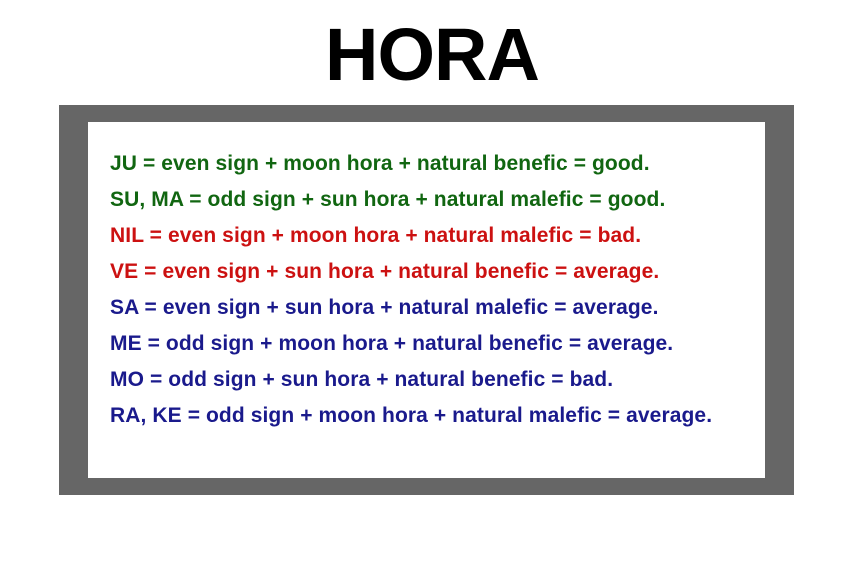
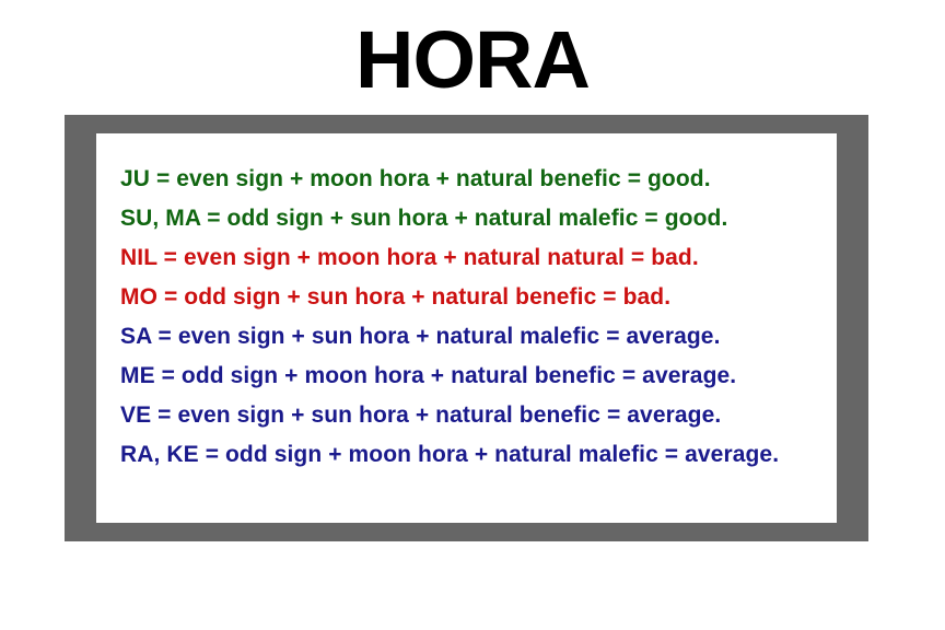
  HORA
  JU = even sign + moon hora + natural benefic = good.
  SU, MA = odd sign + sun hora + natural malefic = good.
- NIL = even sign + moon hora + natural malefic = bad.
+ NIL = even sign + moon hora + natural natural = bad.
- VE = even sign + sun hora + natural benefic = average.
+ MO = odd sign + sun hora + natural benefic = bad.
  SA = even sign + sun hora + natural malefic = average.
  ME = odd sign + moon hora + natural benefic = average.
- MO = odd sign + sun hora + natural benefic = bad.
+ VE = even sign + sun hora + natural benefic = average.
  RA, KE = odd sign + moon hora + natural malefic = average.
